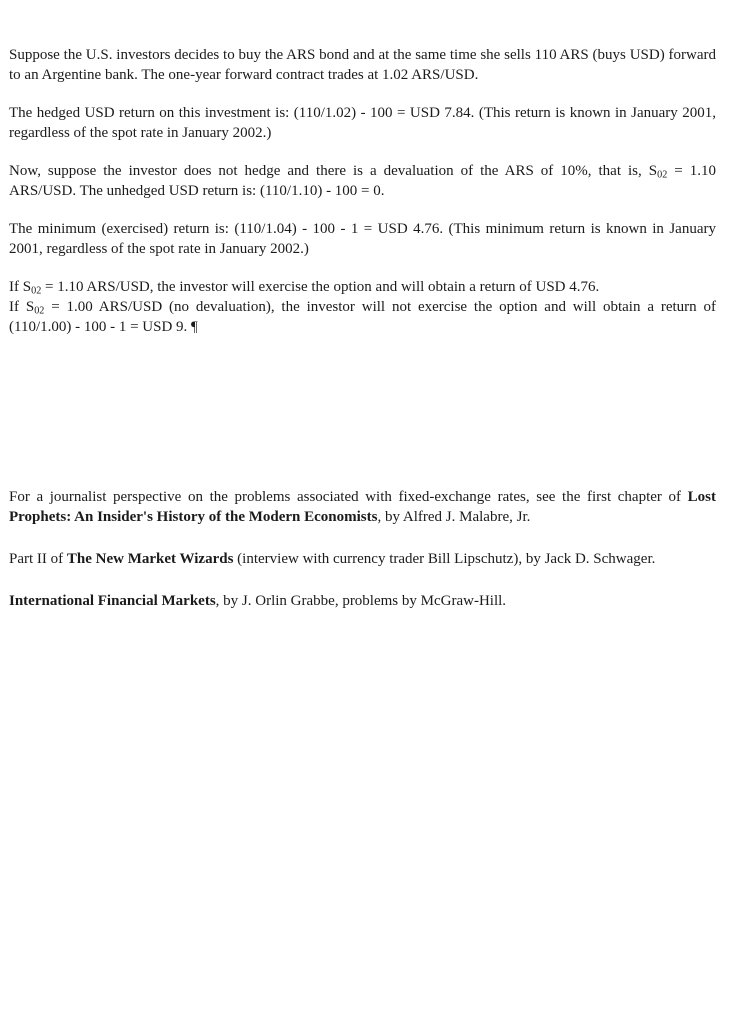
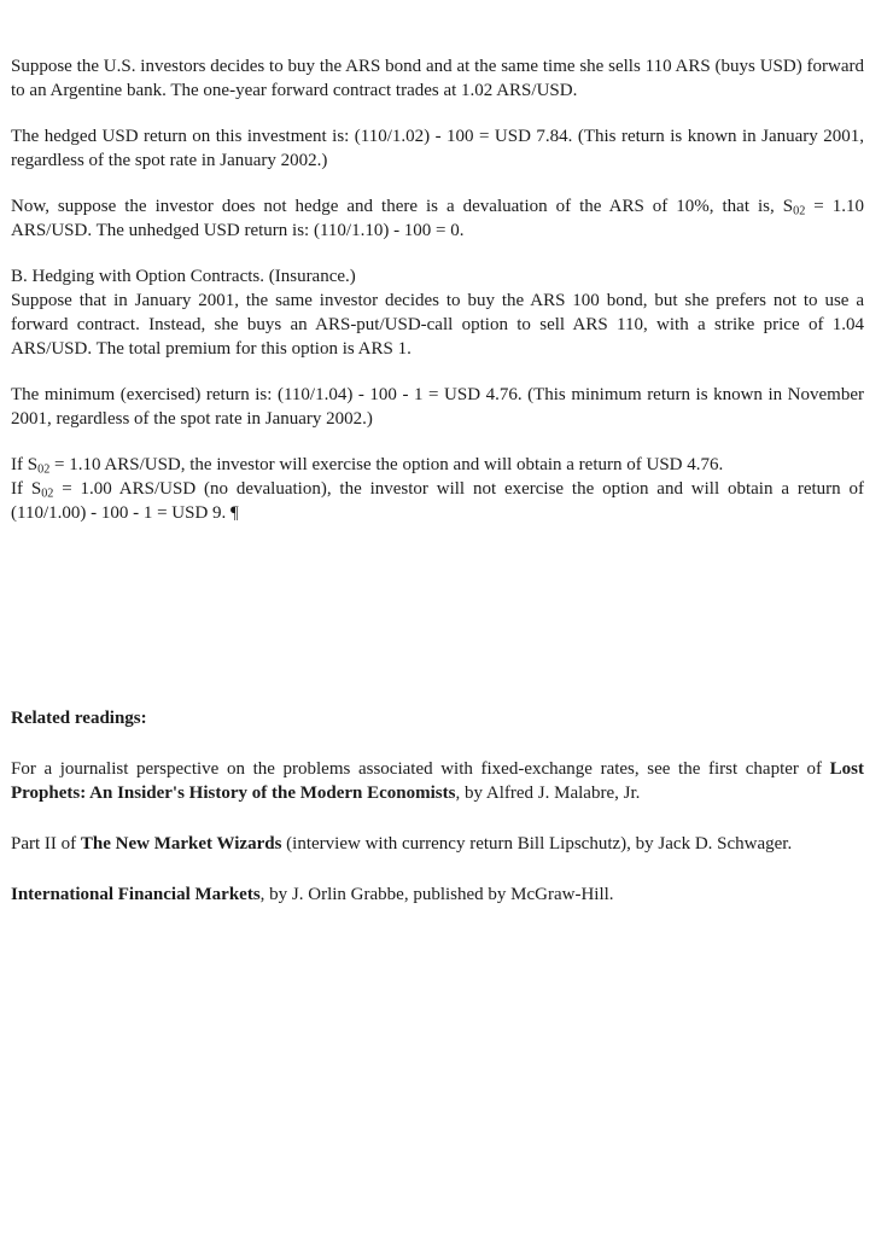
  Suppose the U.S. investors decides to buy the ARS bond and at the same time she sells 110 ARS (buys USD) forward to an Argentine bank. The one-year forward contract trades at 1.02 ARS/USD.
  The hedged USD return on this investment is: (110/1.02) - 100 = USD 7.84. (This return is known in January 2001, regardless of the spot rate in January 2002.)
  Now, suppose the investor does not hedge and there is a devaluation of the ARS of 10%, that is, S02 = 1.10 ARS/USD. The unhedged USD return is: (110/1.10) - 100 = 0.
+ B. Hedging with Option Contracts. (Insurance.)
+ Suppose that in January 2001, the same investor decides to buy the ARS 100 bond, but she prefers not to use a forward contract. Instead, she buys an ARS-put/USD-call option to sell ARS 110, with a strike price of 1.04 ARS/USD. The total premium for this option is ARS 1.
- The minimum (exercised) return is: (110/1.04) - 100 - 1 = USD 4.76. (This minimum return is known in January 2001, regardless of the spot rate in January 2002.)
+ The minimum (exercised) return is: (110/1.04) - 100 - 1 = USD 4.76. (This minimum return is known in November 2001, regardless of the spot rate in January 2002.)
  If S02 = 1.10 ARS/USD, the investor will exercise the option and will obtain a return of USD 4.76.
  If S02 = 1.00 ARS/USD (no devaluation), the investor will not exercise the option and will obtain a return of (110/1.00) - 100 - 1 = USD 9. ¶
+ Related readings:
  For a journalist perspective on the problems associated with fixed-exchange rates, see the first chapter of Lost Prophets: An Insider's History of the Modern Economists, by Alfred J. Malabre, Jr.
- Part II of The New Market Wizards (interview with currency trader Bill Lipschutz), by Jack D. Schwager.
+ Part II of The New Market Wizards (interview with currency return Bill Lipschutz), by Jack D. Schwager.
- International Financial Markets, by J. Orlin Grabbe, problems by McGraw-Hill.
+ International Financial Markets, by J. Orlin Grabbe, published by McGraw-Hill.
